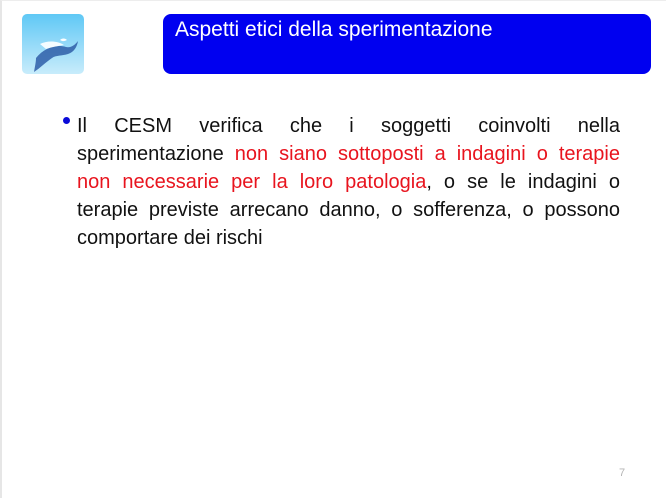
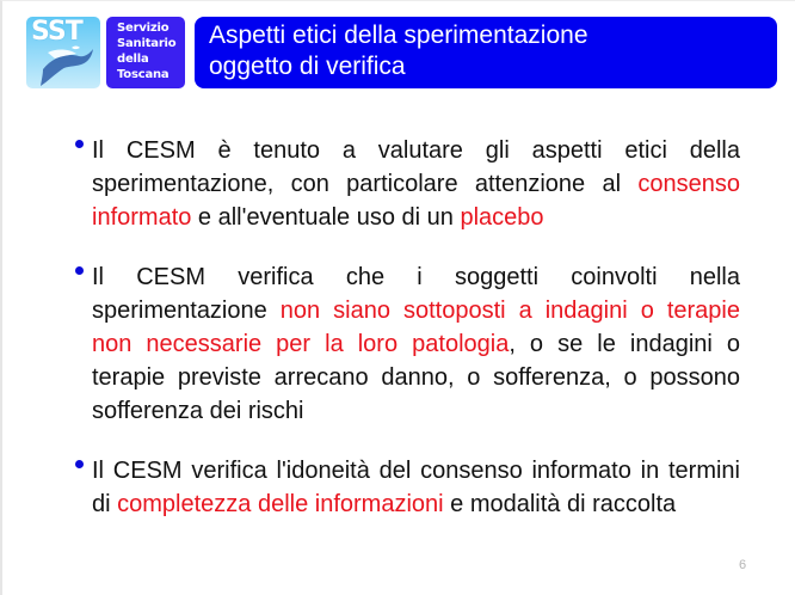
+ SST
+ Servizio
+ Sanitario
+ della
+ Toscana
  Aspetti etici della sperimentazione
+ oggetto di verifica
+ Il CESM è tenuto a valutare gli aspetti etici della sperimentazione, con particolare attenzione al consenso informato e all'eventuale uso di un placebo
- Il CESM verifica che i soggetti coinvolti nella sperimentazione non siano sottoposti a indagini o terapie non necessarie per la loro patologia, o se le indagini o terapie previste arrecano danno, o sofferenza, o possono comportare dei rischi
+ Il CESM verifica che i soggetti coinvolti nella sperimentazione non siano sottoposti a indagini o terapie non necessarie per la loro patologia, o se le indagini o terapie previste arrecano danno, o sofferenza, o possono sofferenza dei rischi
+ Il CESM verifica l'idoneità del consenso informato in termini di completezza delle informazioni e modalità di raccolta
- 7
+ 6
